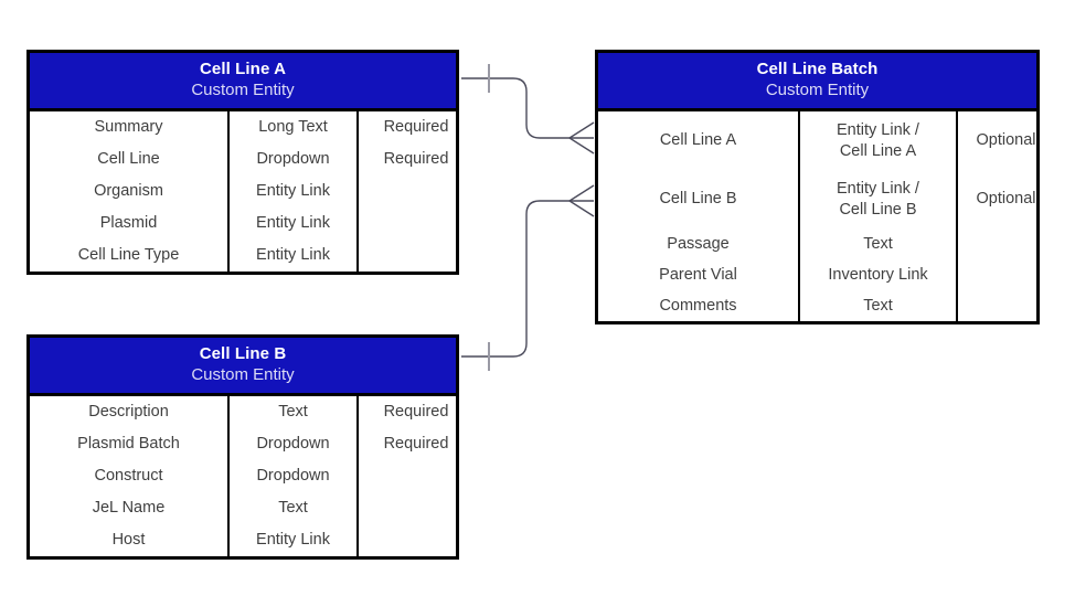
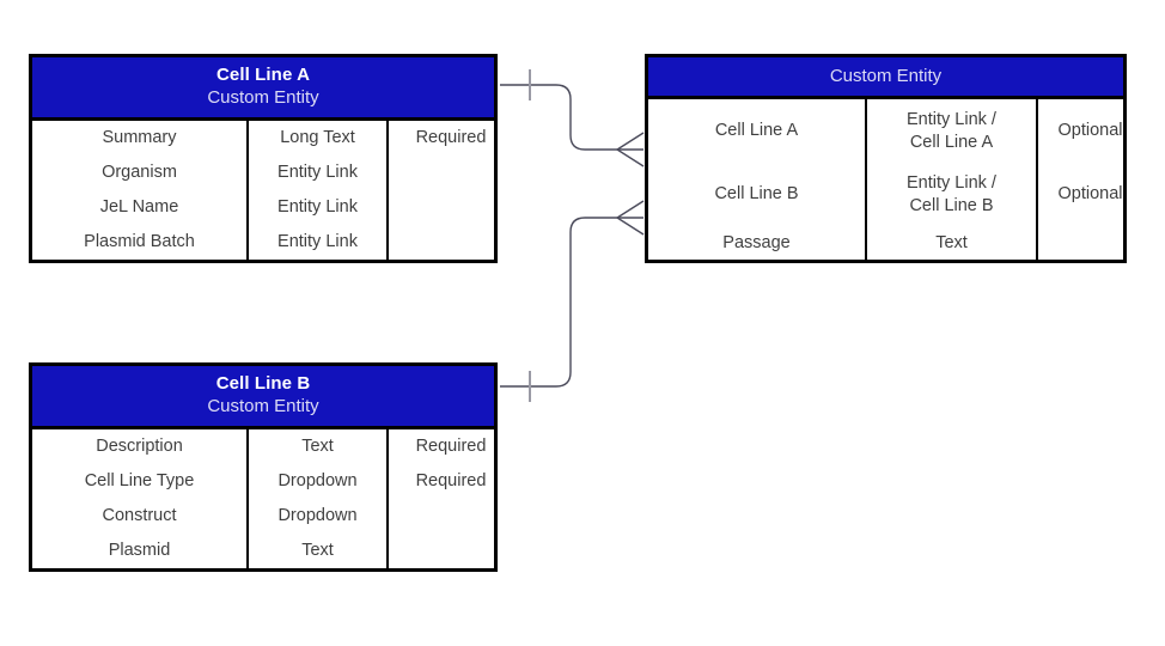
  Cell Line A
  Custom Entity
  Summary	Long Text	Required
- Cell Line	Dropdown	Required
  Organism	Entity Link
- Plasmid	Entity Link
+ JeL Name	Entity Link
- Cell Line Type	Entity Link
+ Plasmid Batch	Entity Link
  Cell Line B
  Custom Entity
  Description	Text	Required
- Plasmid Batch	Dropdown	Required
+ Cell Line Type	Dropdown	Required
  Construct	Dropdown
- JeL Name	Text
+ Plasmid	Text
- Host	Entity Link
- Cell Line Batch
  Custom Entity
  Cell Line A	Entity Link / Cell Line A	Optional
  Cell Line B	Entity Link / Cell Line B	Optional
  Passage	Text
- Parent Vial	Inventory Link
- Comments	Text
